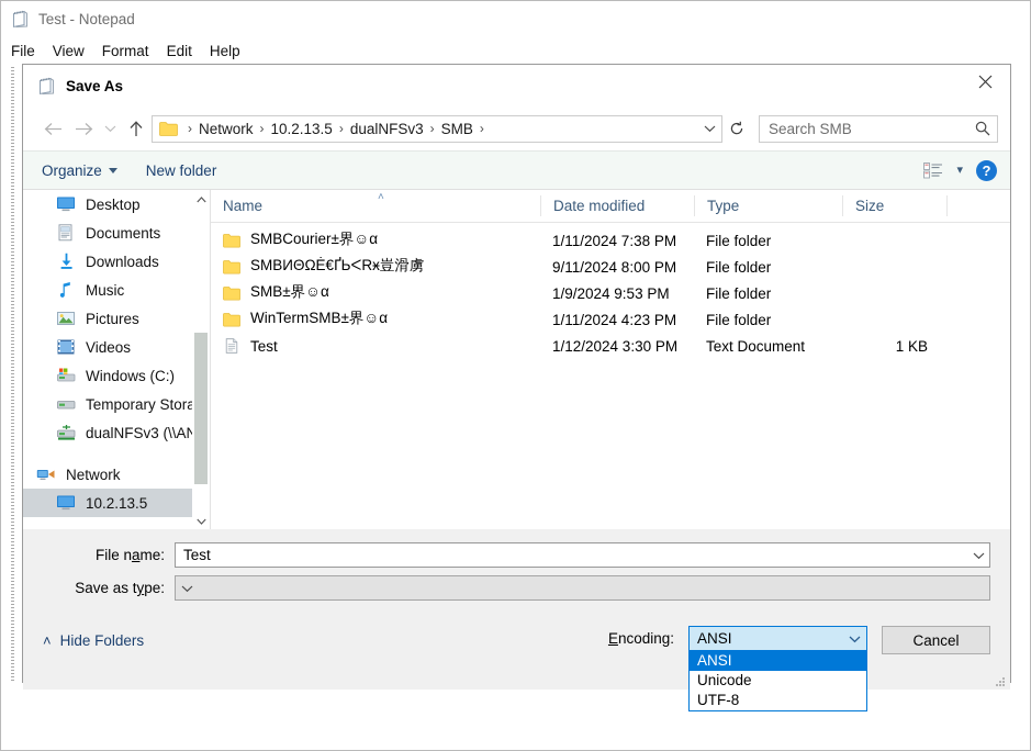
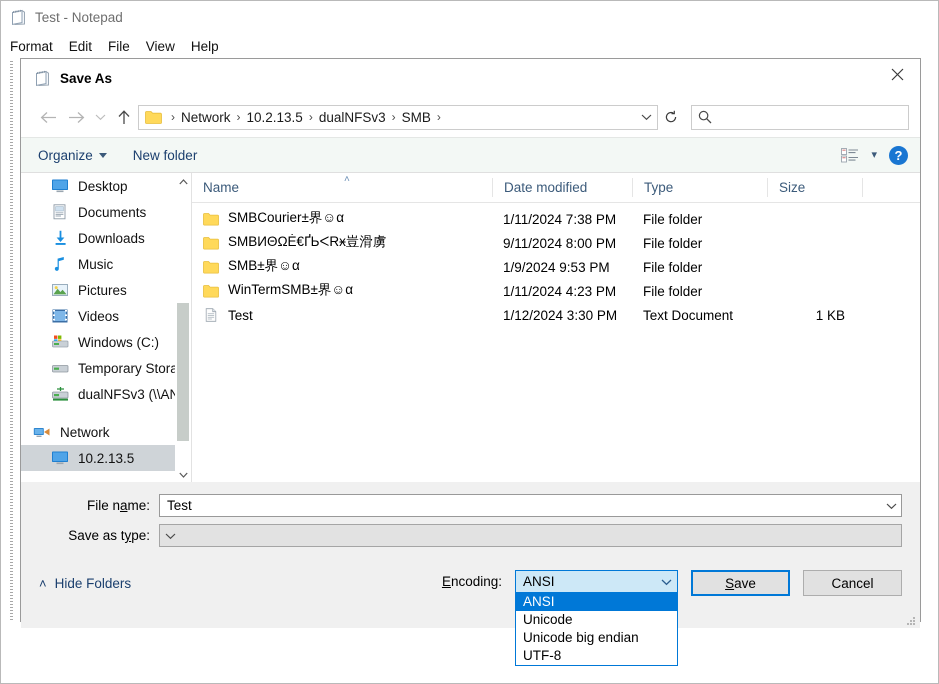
  Test - Notepad
- File
+ Format
- View
+ Edit
- Format
+ File
- Edit
+ View
  Help
  Save As
  ›
  Network
  ›
  10.2.13.5
  ›
  dualNFSv3
  ›
  SMB
  ›
- Search SMB
  Organize
  New folder
  ▾
  ?
  Desktop
  Documents
  Downloads
  Music
  Pictures
  Videos
  Windows (C:)
  Temporary Stor
  dualNFSv3 (\\A
  Network
  10.2.13.5
  Name
  Date modified
  Type
  Size
  ˄
  SMBCourier±界☺α
  1/11/2024 7:38 PM
  File folder
  SMBИΘΩĖ€ҐЬᐸRӿ豈滑虜
  9/11/2024 8:00 PM
  File folder
  SMB±界☺α
  1/9/2024 9:53 PM
  File folder
  WinTermSMB±界☺α
  1/11/2024 4:23 PM
  File folder
  Test
  1/12/2024 3:30 PM
  Text Document
  1 KB
  File name:
  Test
  Save as type:
  ˄
  Hide Folders
  Encoding:
  ANSI
  ANSI
  Unicode
+ Unicode big endian
  UTF-8
+ S
+ ave
  Cancel
